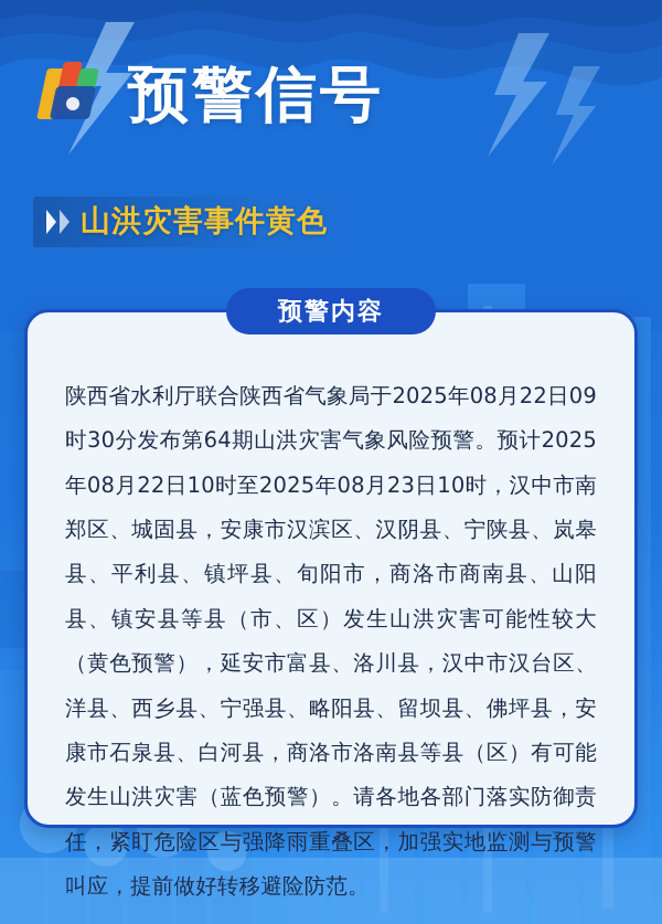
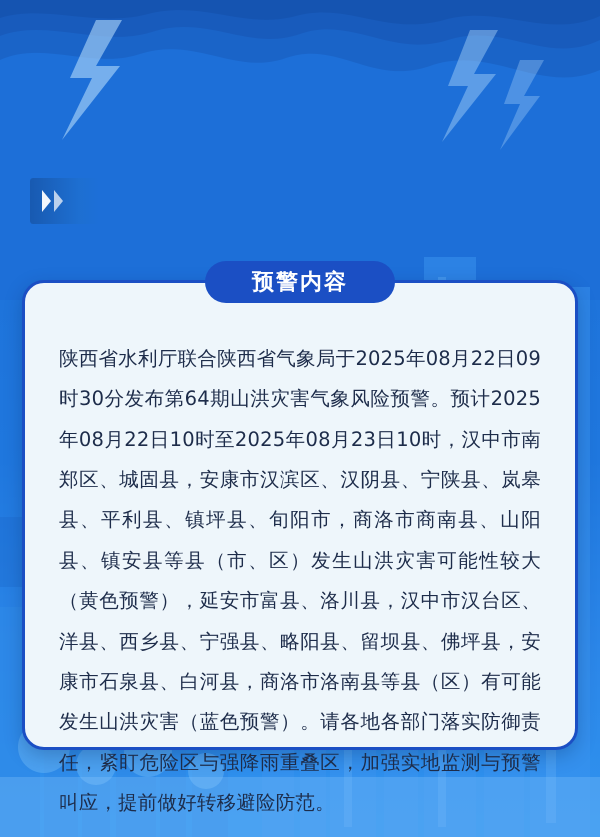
- 预警信号
- 山洪灾害事件黄色
  预警内容
  陕西省水利厅联合陕西省气象局于2025年08月22日09时30分发布第64期山洪灾害气象风险预警。预计2025年08月22日10时至2025年08月23日10时，汉中市南郑区、城固县，安康市汉滨区、汉阴县、宁陕县、岚皋县、平利县、镇坪县、旬阳市，商洛市商南县、山阳县、镇安县等县（市、区）发生山洪灾害可能性较大（黄色预警），延安市富县、洛川县，汉中市汉台区、洋县、西乡县、宁强县、略阳县、留坝县、佛坪县，安康市石泉县、白河县，商洛市洛南县等县（区）有可能发生山洪灾害（蓝色预警）。请各地各部门落实防御责任，紧盯危险区与强降雨重叠区，加强实地监测与预警叫应，提前做好转移避险防范。
